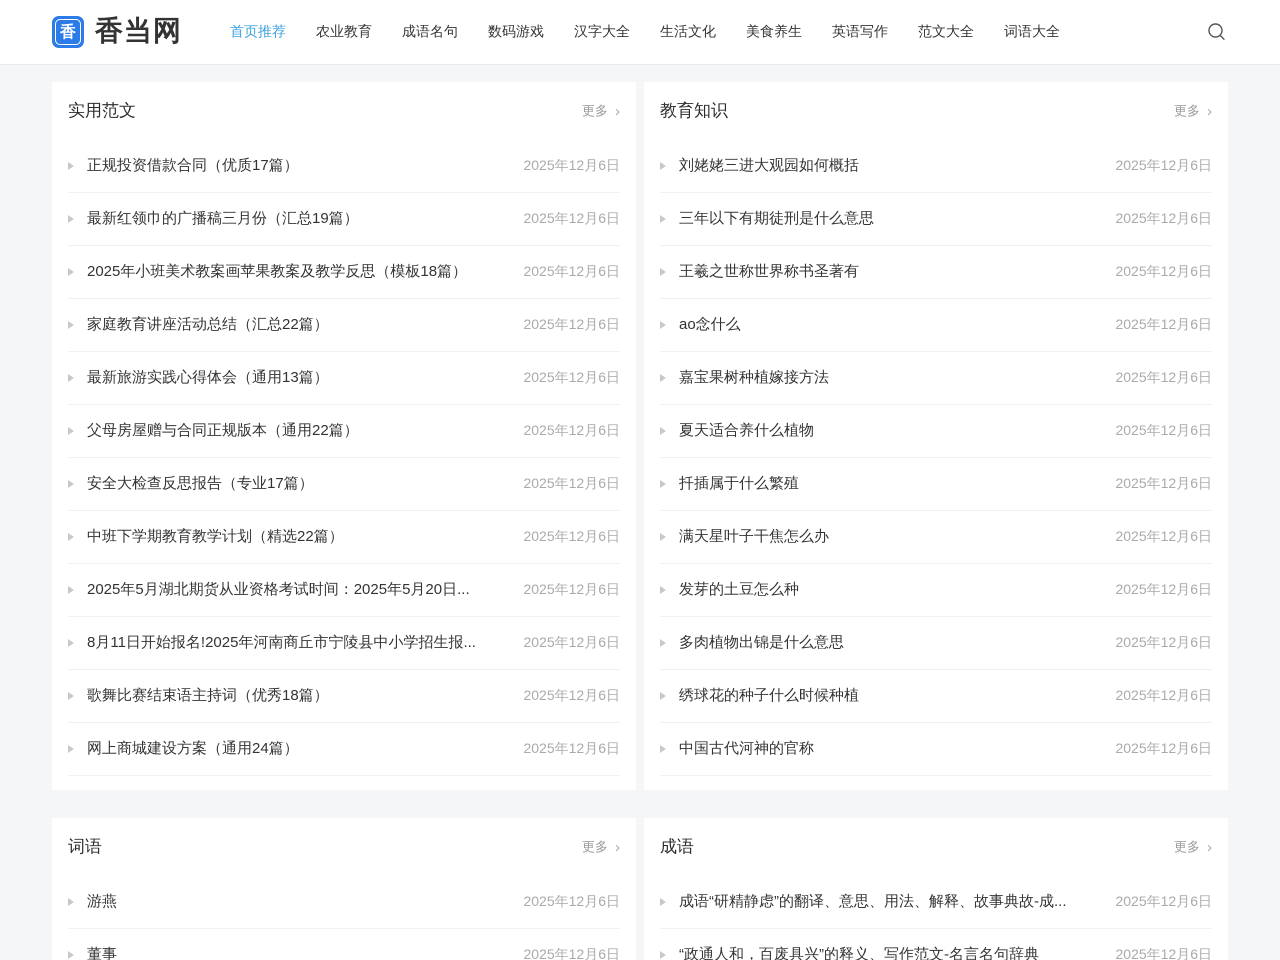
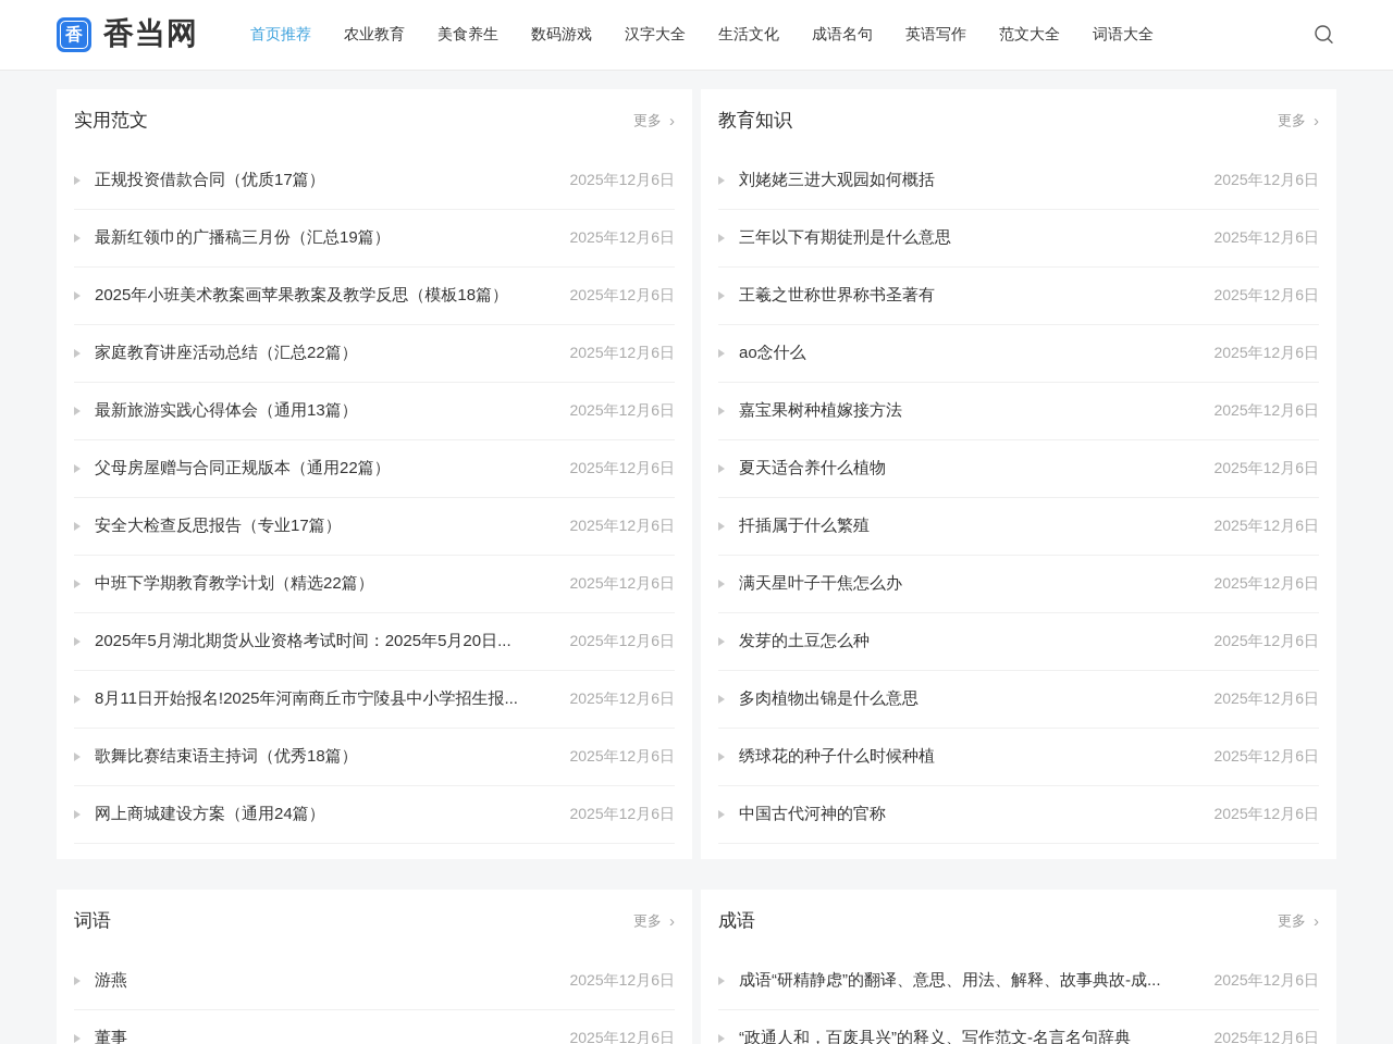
  香
  香当网
  首页推荐
  农业教育
- 成语名句
+ 美食养生
  数码游戏
  汉字大全
  生活文化
- 美食养生
+ 成语名句
  英语写作
  范文大全
  词语大全
  实用范文
  更多
  ›
  正规投资借款合同（优质17篇）
  2025年12月6日
  最新红领巾的广播稿三月份（汇总19篇）
  2025年12月6日
  2025年小班美术教案画苹果教案及教学反思（模板18篇）
  2025年12月6日
  家庭教育讲座活动总结（汇总22篇）
  2025年12月6日
  最新旅游实践心得体会（通用13篇）
  2025年12月6日
  父母房屋赠与合同正规版本（通用22篇）
  2025年12月6日
  安全大检查反思报告（专业17篇）
  2025年12月6日
  中班下学期教育教学计划（精选22篇）
  2025年12月6日
  2025年5月湖北期货从业资格考试时间：2025年5月20日...
  2025年12月6日
  8月11日开始报名!2025年河南商丘市宁陵县中小学招生报...
  2025年12月6日
  歌舞比赛结束语主持词（优秀18篇）
  2025年12月6日
  网上商城建设方案（通用24篇）
  2025年12月6日
  教育知识
  更多
  ›
  刘姥姥三进大观园如何概括
  2025年12月6日
  三年以下有期徒刑是什么意思
  2025年12月6日
  王羲之世称世界称书圣著有
  2025年12月6日
  ao念什么
  2025年12月6日
  嘉宝果树种植嫁接方法
  2025年12月6日
  夏天适合养什么植物
  2025年12月6日
  扦插属于什么繁殖
  2025年12月6日
  满天星叶子干焦怎么办
  2025年12月6日
  发芽的土豆怎么种
  2025年12月6日
  多肉植物出锦是什么意思
  2025年12月6日
  绣球花的种子什么时候种植
  2025年12月6日
  中国古代河神的官称
  2025年12月6日
  词语
  更多
  ›
  游燕
  2025年12月6日
  董事
  2025年12月6日
  成语
  更多
  ›
  成语“研精静虑”的翻译、意思、用法、解释、故事典故-成...
  2025年12月6日
  “政通人和，百废具兴”的释义、写作范文-名言名句辞典
  2025年12月6日
